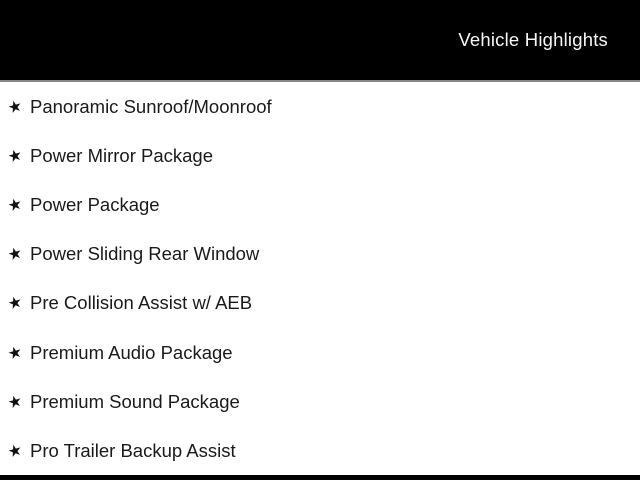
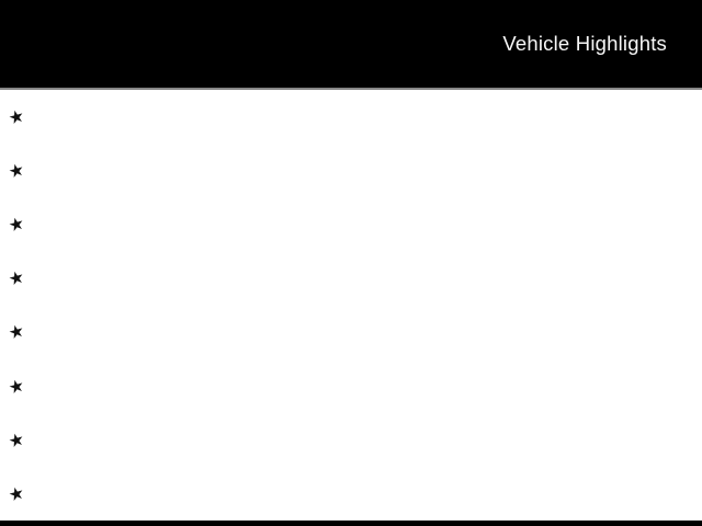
  Vehicle Highlights
- Panoramic Sunroof/Moonroof
- Power Mirror Package
- Power Package
- Power Sliding Rear Window
- Pre Collision Assist w/ AEB
- Premium Audio Package
- Premium Sound Package
- Pro Trailer Backup Assist
